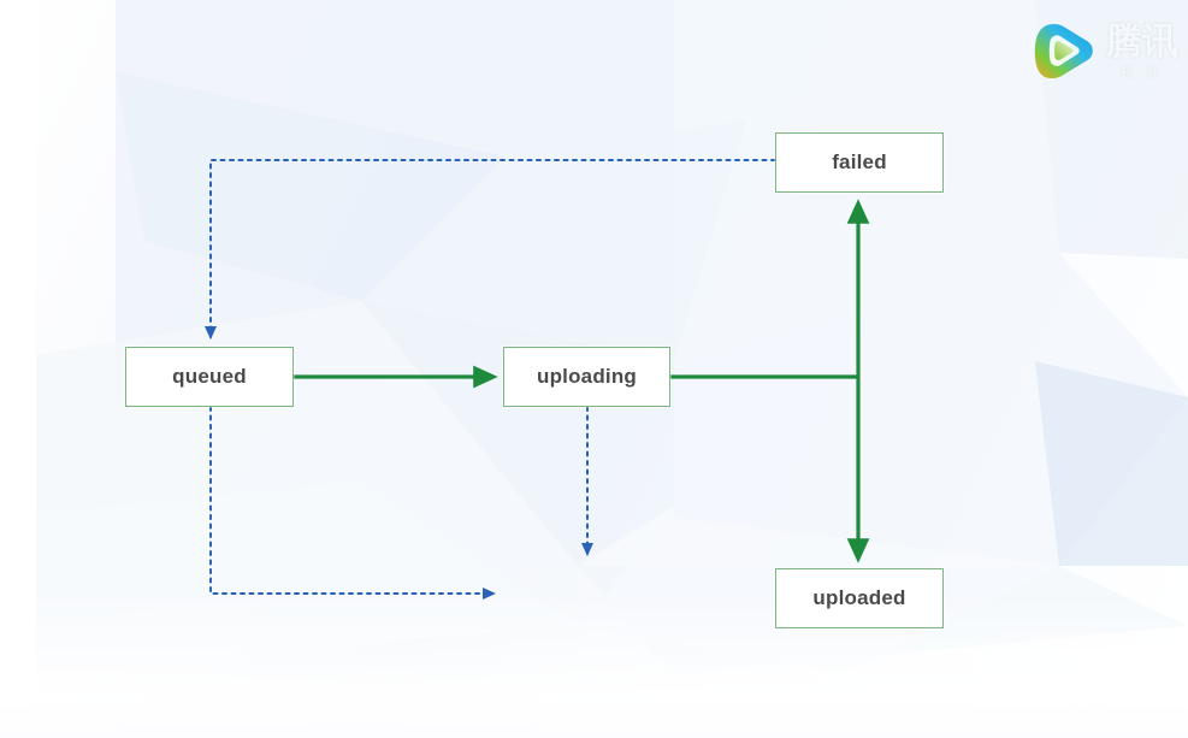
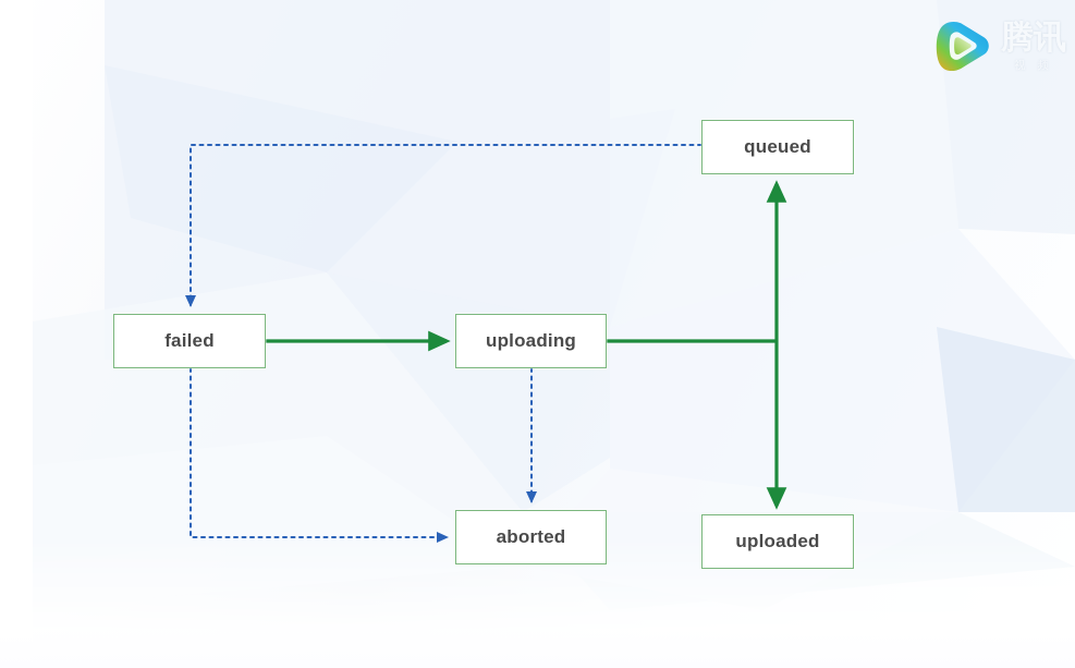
- queued
+ failed
  uploading
- failed
+ queued
+ aborted
  uploaded
  腾讯
